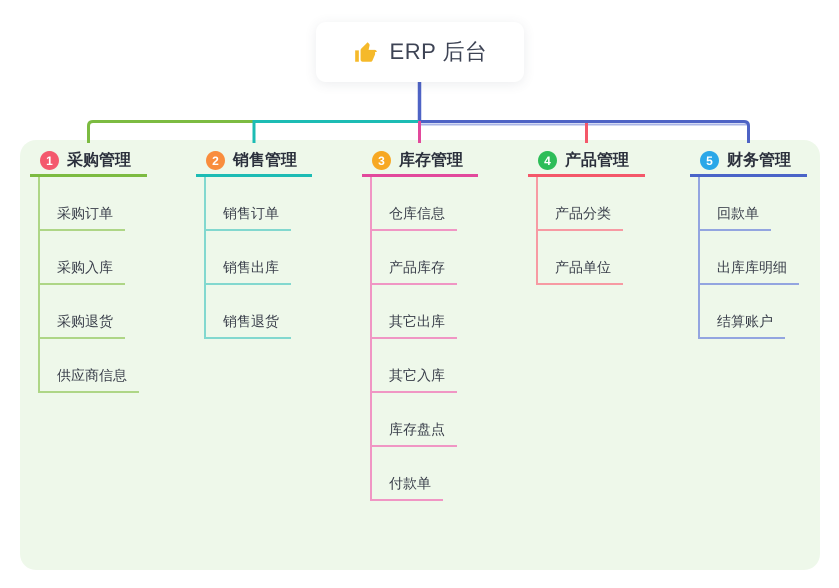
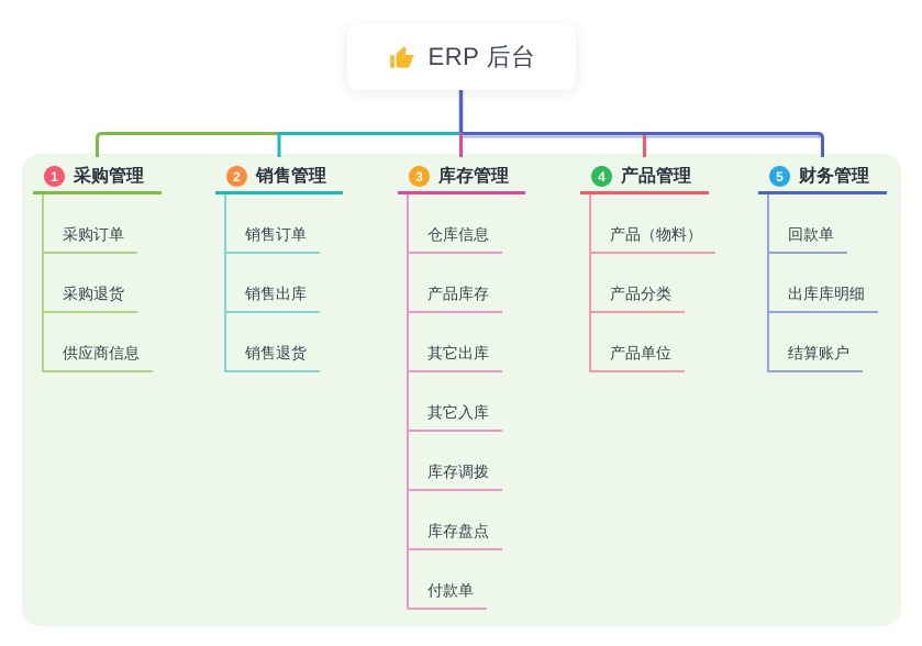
  ERP 后台
  1
  采购管理
  2
  销售管理
  3
  库存管理
  4
  产品管理
  5
  财务管理
  采购订单
- 采购入库
  采购退货
  供应商信息
  销售订单
  销售出库
  销售退货
  仓库信息
  产品库存
  其它出库
  其它入库
+ 库存调拨
  库存盘点
  付款单
+ 产品（物料）
  产品分类
  产品单位
  回款单
  出库库明细
  结算账户
